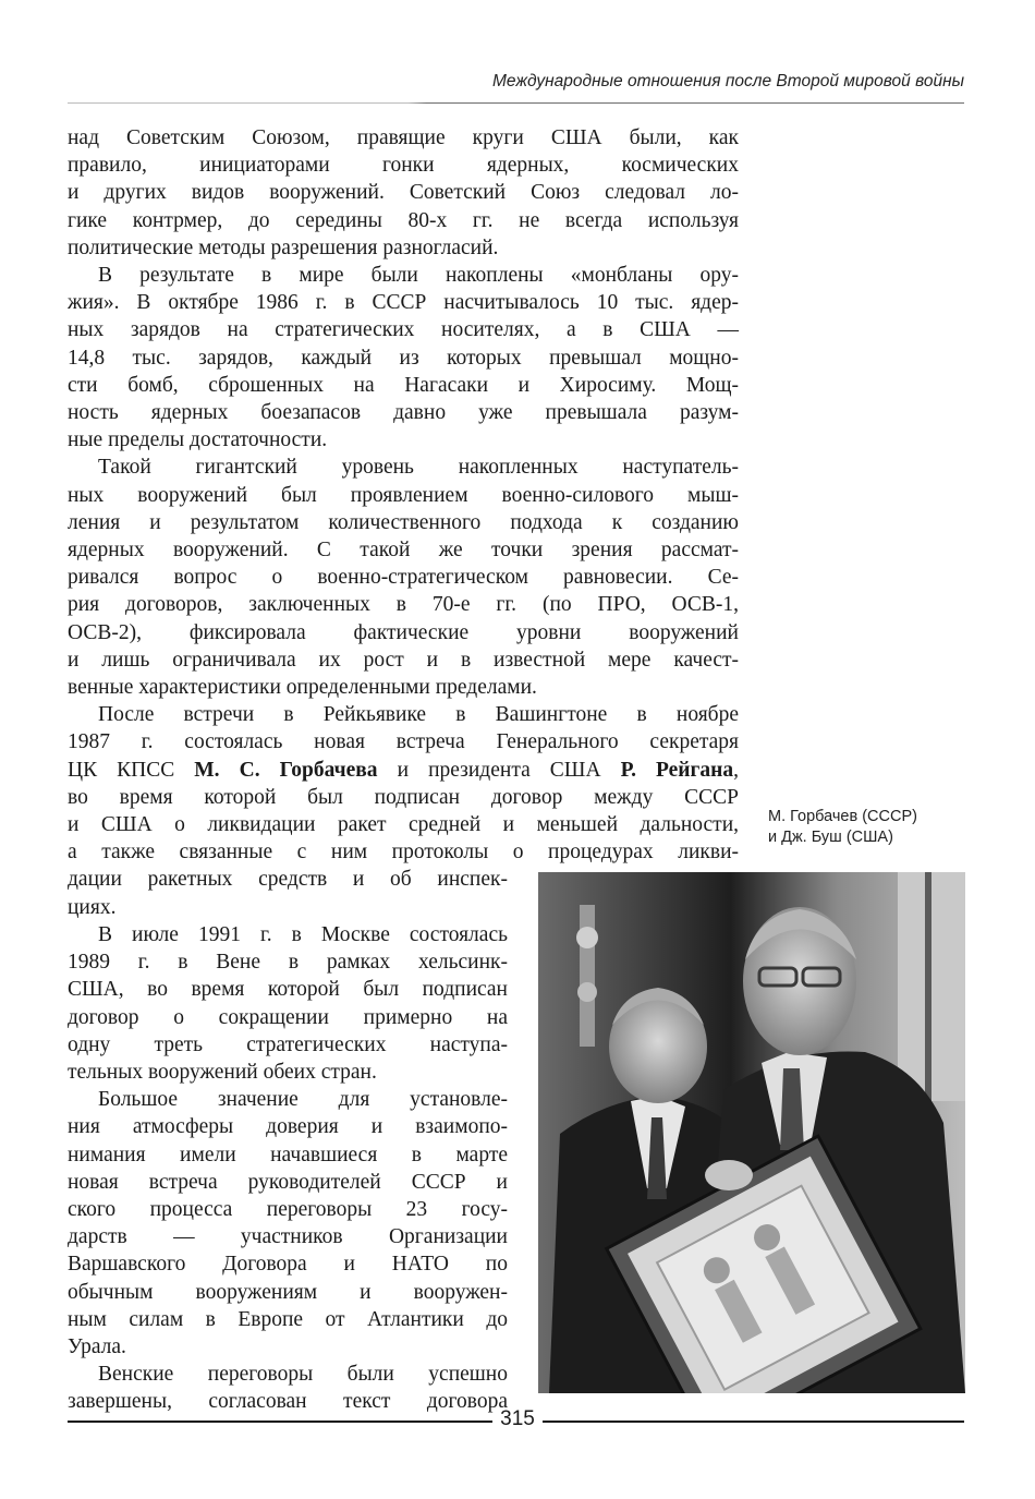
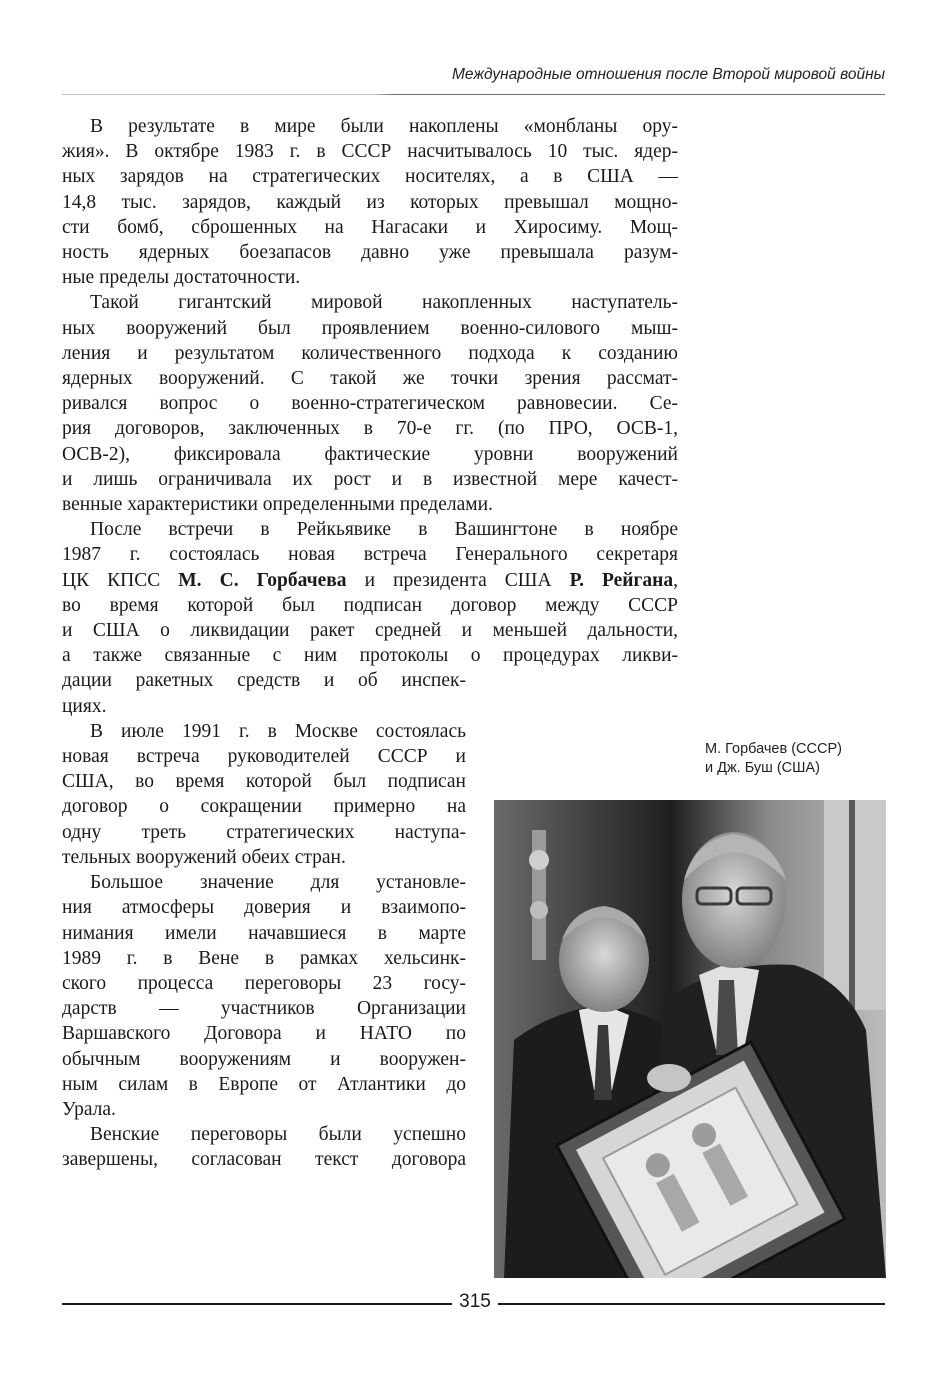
  Международные отношения после Второй мировой войны
- над Советским Союзом, правящие круги США были, как
- правило, инициаторами гонки ядерных, космических
- и других видов вооружений. Советский Союз следовал ло-
- гике контрмер, до середины 80-х гг. не всегда используя
- политические методы разрешения разногласий.
  В результате в мире были накоплены «монбланы ору-
- жия». В октябре 1986 г. в СССР насчитывалось 10 тыс. ядер-
+ жия». В октябре 1983 г. в СССР насчитывалось 10 тыс. ядер-
  ных зарядов на стратегических носителях, а в США —
  14,8 тыс. зарядов, каждый из которых превышал мощно-
  сти бомб, сброшенных на Нагасаки и Хиросиму. Мощ-
  ность ядерных боезапасов давно уже превышала разум-
  ные пределы достаточности.
- Такой гигантский уровень накопленных наступатель-
+ Такой гигантский мировой накопленных наступатель-
  ных вооружений был проявлением военно-силового мыш-
  ления и результатом количественного подхода к созданию
  ядерных вооружений. С такой же точки зрения рассмат-
  ривался вопрос о военно-стратегическом равновесии. Се-
  рия договоров, заключенных в 70-е гг. (по ПРО, ОСВ-1,
  ОСВ-2), фиксировала фактические уровни вооружений
  и лишь ограничивала их рост и в известной мере качест-
  венные характеристики определенными пределами.
  После встречи в Рейкьявике в Вашингтоне в ноябре
  1987 г. состоялась новая встреча Генерального секретаря
  ЦК КПСС М. С. Горбачева и президента США Р. Рейгана,
  во время которой был подписан договор между СССР
  и США о ликвидации ракет средней и меньшей дальности,
  а также связанные с ним протоколы о процедурах ликви-
  дации ракетных средств и об инспек-
  циях.
  В июле 1991 г. в Москве состоялась
- 1989 г. в Вене в рамках хельсинк-
+ новая встреча руководителей СССР и
  США, во время которой был подписан
  договор о сокращении примерно на
  одну треть стратегических наступа-
  тельных вооружений обеих стран.
  Большое значение для установле-
  ния атмосферы доверия и взаимопо-
  нимания имели начавшиеся в марте
- новая встреча руководителей СССР и
+ 1989 г. в Вене в рамках хельсинк-
  ского процесса переговоры 23 госу-
  дарств — участников Организации
  Варшавского Договора и НАТО по
  обычным вооружениям и вооружен-
  ным силам в Европе от Атлантики до
  Урала.
  Венские переговоры были успешно
  завершены, согласован текст договора
  М. Горбачев (СССР)
  и Дж. Буш (США)
  315
